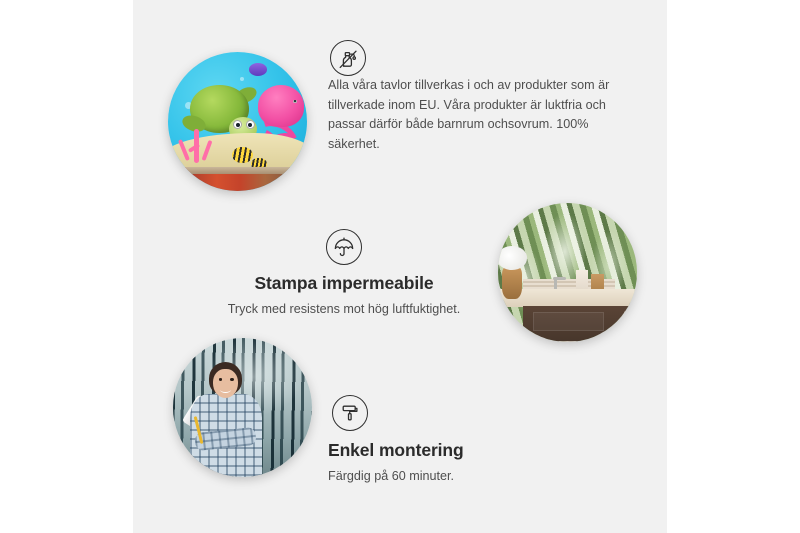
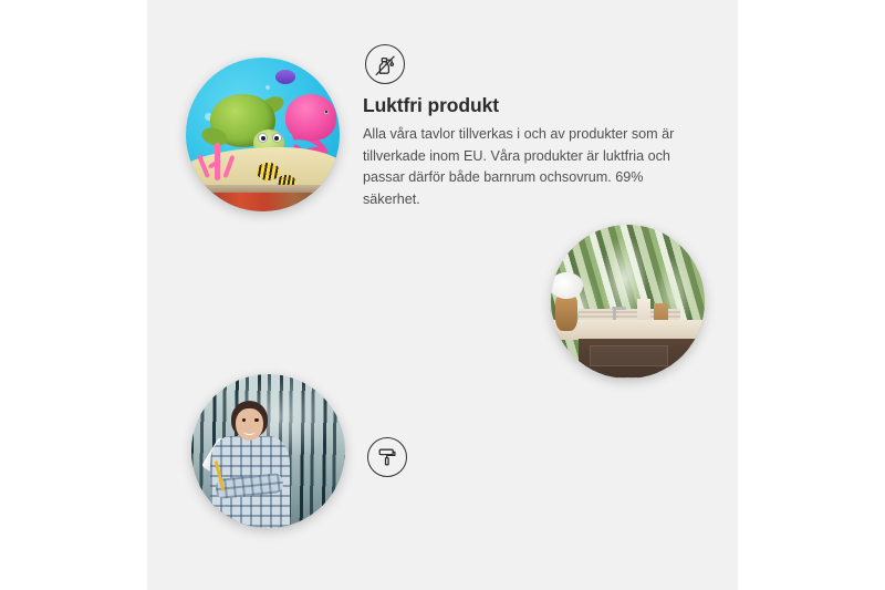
+ Luktfri produkt
- Alla våra tavlor tillverkas i och av produkter som är tillverkade inom EU. Våra produkter är luktfria och passar därför både barnrum ochsovrum. 100% säkerhet.
+ Alla våra tavlor tillverkas i och av produkter som är tillverkade inom EU. Våra produkter är luktfria och passar därför både barnrum ochsovrum. 69% säkerhet.
- Stampa impermeabile
- Tryck med resistens mot hög luftfuktighet.
- Enkel montering
- Färgdig på 60 minuter.
